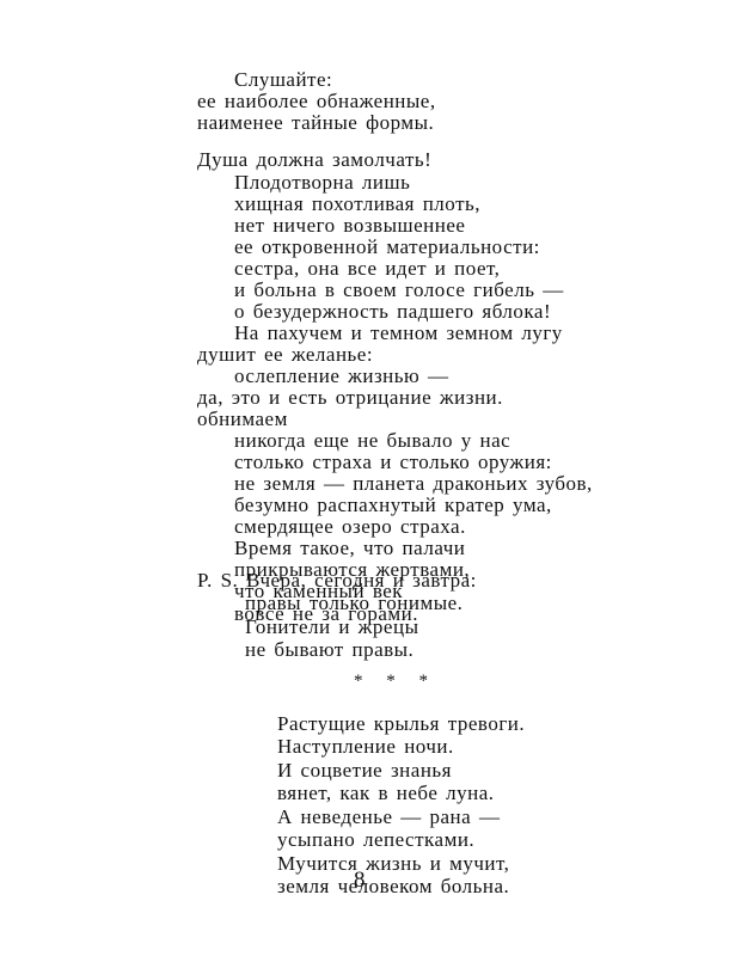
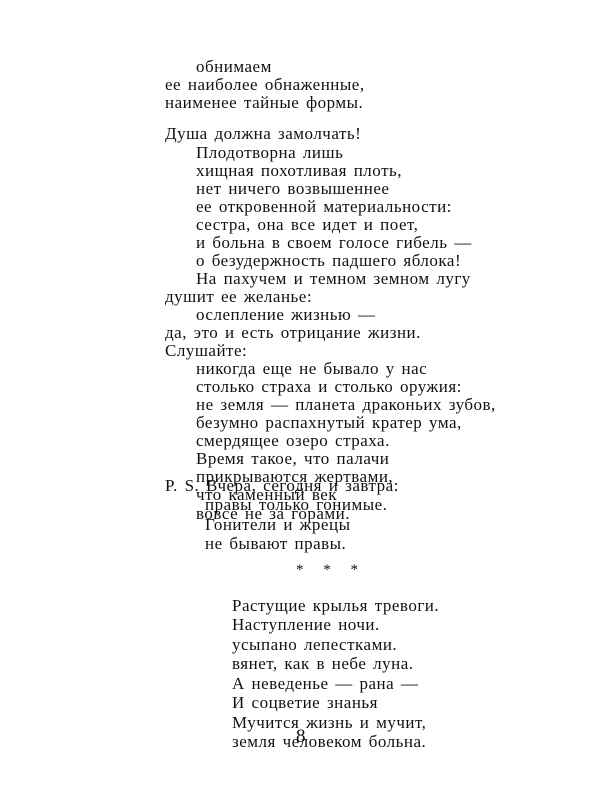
- Слушайте:
+ обнимаем
  ее наиболее обнаженные,
  наименее тайные формы.
  Душа должна замолчать!
  Плодотворна лишь
  хищная похотливая плоть,
  нет ничего возвышеннее
  ее откровенной материальности:
  сестра, она все идет и поет,
  и больна в своем голосе гибель —
  о безудержность падшего яблока!
  На пахучем и темном земном лугу
  душит ее желанье:
  ослепление жизнью —
  да, это и есть отрицание жизни.
- обнимаем
+ Слушайте:
  никогда еще не бывало у нас
  столько страха и столько оружия:
  не земля — планета драконьих зубов,
  безумно распахнутый кратер ума,
  смердящее озеро страха.
  Время такое, что палачи
  прикрываются жертвами,
  что каменный век
  вовсе не за горами.
  P. S. Вчера, сегодня и завтра:
  правы только гонимые.
  Гонители и жрецы
  не бывают правы.
  * * *
  Растущие крылья тревоги.
  Наступление ночи.
- И соцветие знанья
+ усыпано лепестками.
  вянет, как в небе луна.
  А неведенье — рана —
- усыпано лепестками.
+ И соцветие знанья
  Мучится жизнь и мучит,
  земля человеком больна.
  8
